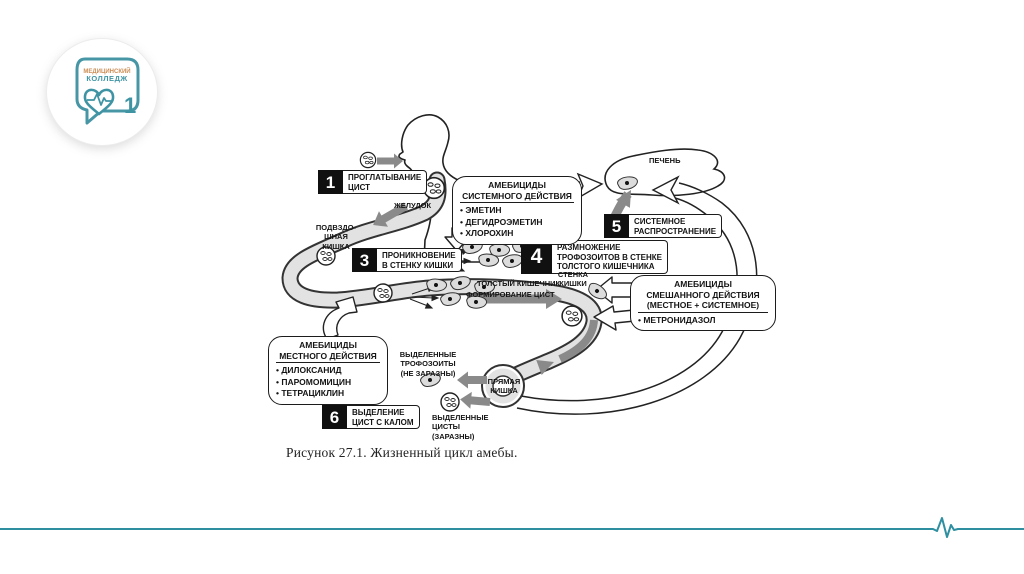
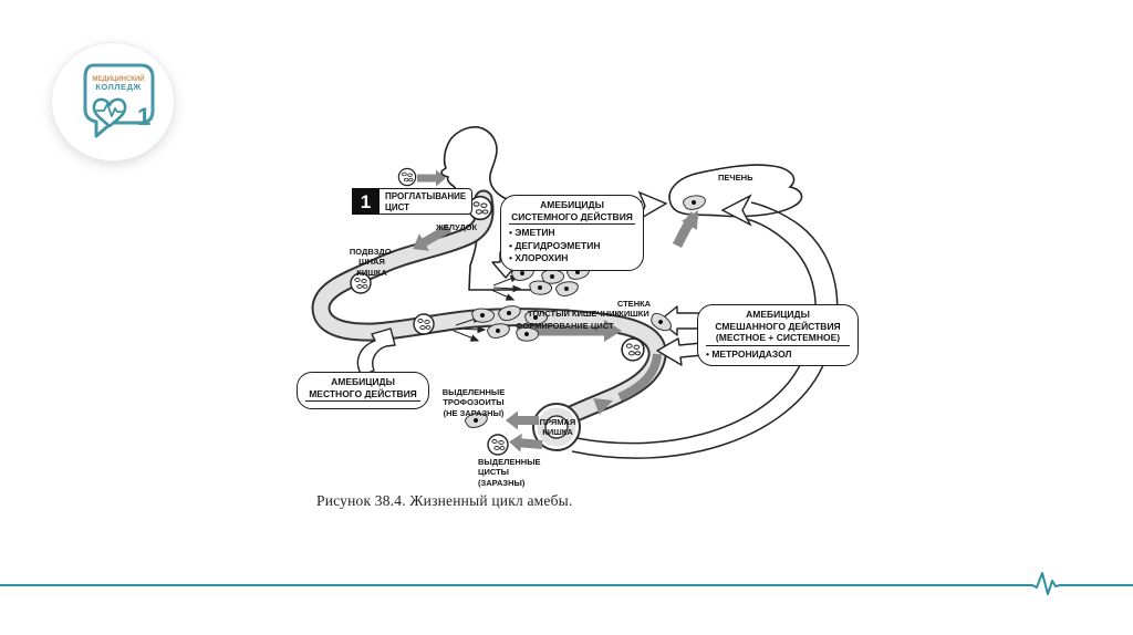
  КОЛЛЕДЖ
  1
  1
  ПРОГЛАТЫВАНИЕ
  ЦИСТ
- 3
- ПРОНИКНОВЕНИЕ
- В СТЕНКУ КИШКИ
- 4
- РАЗМНОЖЕНИЕ
- ТРОФОЗОИТОВ В СТЕНКЕ
- ТОЛСТОГО КИШЕЧНИКА
- 5
- СИСТЕМНОЕ
- РАСПРОСТРАНЕНИЕ
- 6
- ВЫДЕЛЕНИЕ
- ЦИСТ С КАЛОМ
  АМЕБИЦИДЫ
  СИСТЕМНОГО ДЕЙСТВИЯ
  • ЭМЕТИН
  • ДЕГИДРОЭМЕТИН
  • ХЛОРОХИН
  АМЕБИЦИДЫ
  СМЕШАННОГО ДЕЙСТВИЯ
  (МЕСТНОЕ + СИСТЕМНОЕ)
  • МЕТРОНИДАЗОЛ
  АМЕБИЦИДЫ
  МЕСТНОГО ДЕЙСТВИЯ
- • ДИЛОКСАНИД
- • ПАРОМОМИЦИН
- • ТЕТРАЦИКЛИН
  ЖЕЛУДОК
  ПОДВЗДО-
  ШНАЯ
  КИШКА
  ПЕЧЕНЬ
  СТЕНКА
  КИШКИ
  ТОЛСТЫЙ КИШЕЧНИК
  ФОРМИРОВАНИЕ ЦИСТ
  ВЫДЕЛЕННЫЕ
  ТРОФОЗОИТЫ
  (НЕ ЗАРАЗНЫ)
  ПРЯМАЯ
  КИШКА
  ВЫДЕЛЕННЫЕ
  ЦИСТЫ
  (ЗАРАЗНЫ)
- Рисунок 27.1. Жизненный цикл амебы.
+ Рисунок 38.4. Жизненный цикл амебы.
